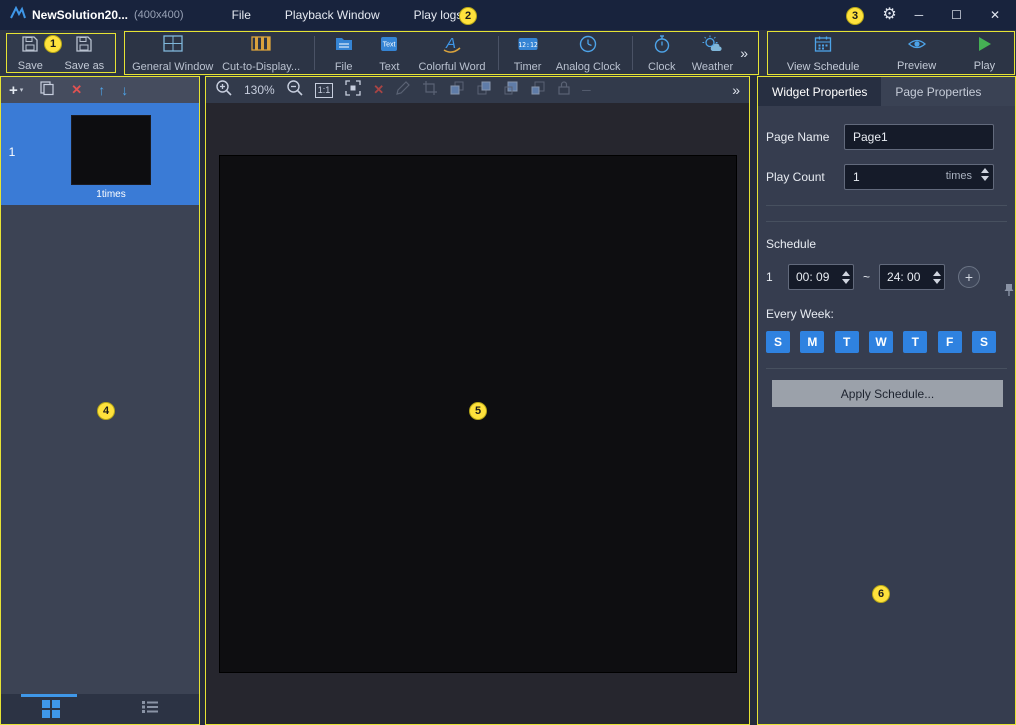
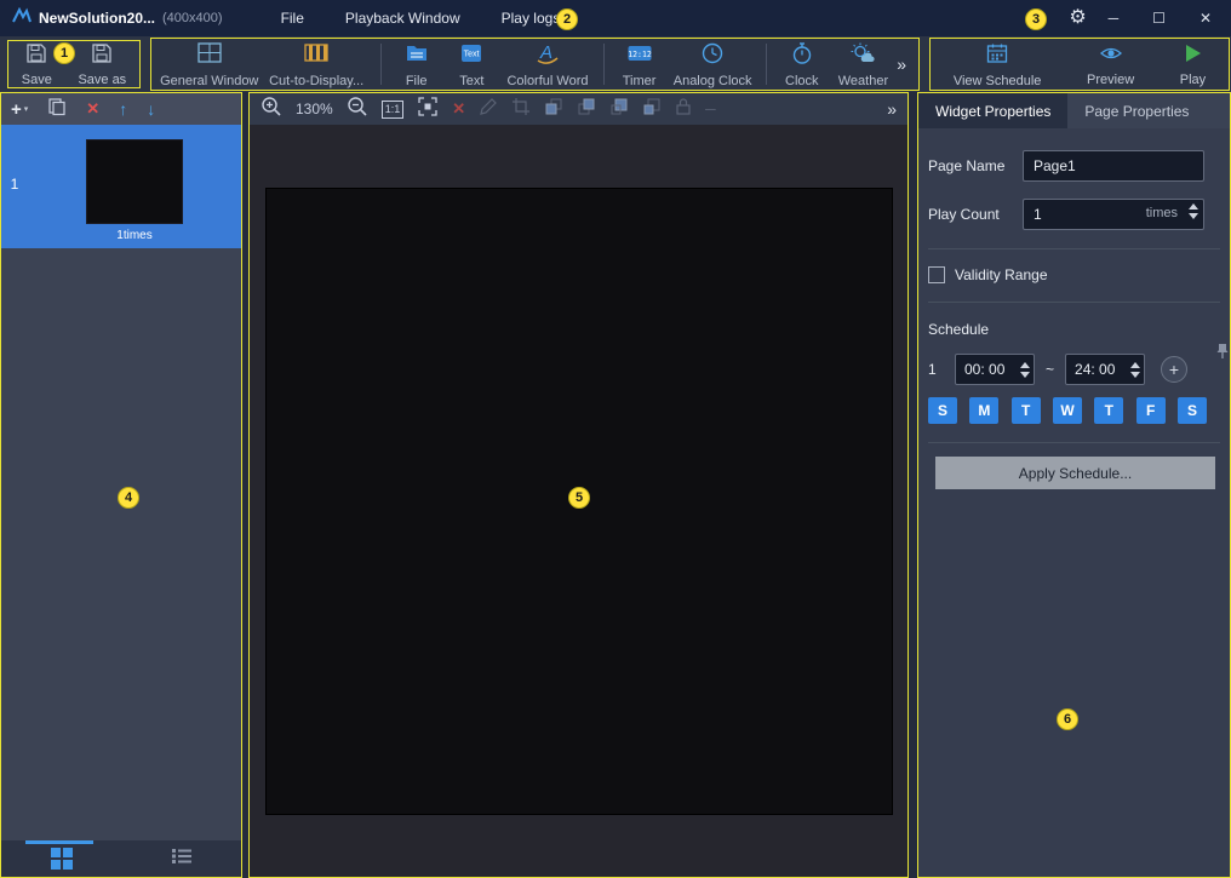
  NewSolution20...
  (400x400)
  File
  Playback Window
  Play log
  ⚙
  ─
  ☐
  ✕
  Save
  Save as
  General Window
  Cut-to-Display...
  File
  Text
  A
  Colorful Word
  12:12
  Timer
  Analog Clock
  Clock
  Weather
  »
  View Schedule
  Preview
  Play
  +
  ✕
  ↑
  ↓
  1
  1times
  130%
  1:1
  ✕
  ─
  »
  Widget Properties
  Page Properties
  Page Name
  Page1
  Play Count
  1
  times
+ Validity Range
  Schedule
  1
- 00: 09
+ 00: 00
  ~
  24: 00
  +
- Every Week:
  S
  M
  T
  W
  T
  F
  S
  Apply Schedule...
  1
  2
  3
  4
  5
  6
